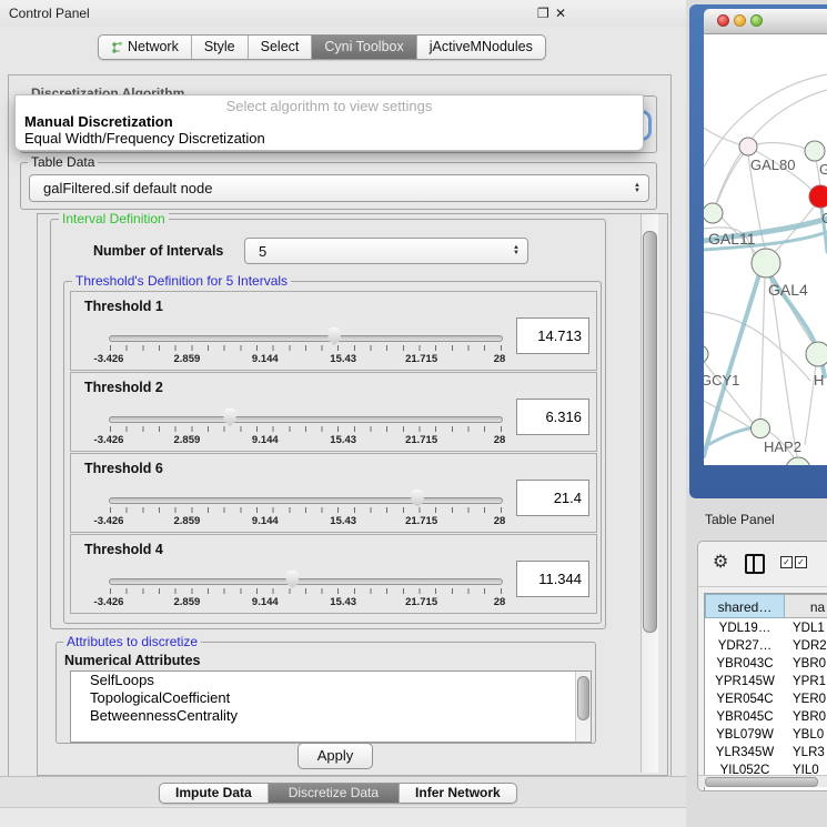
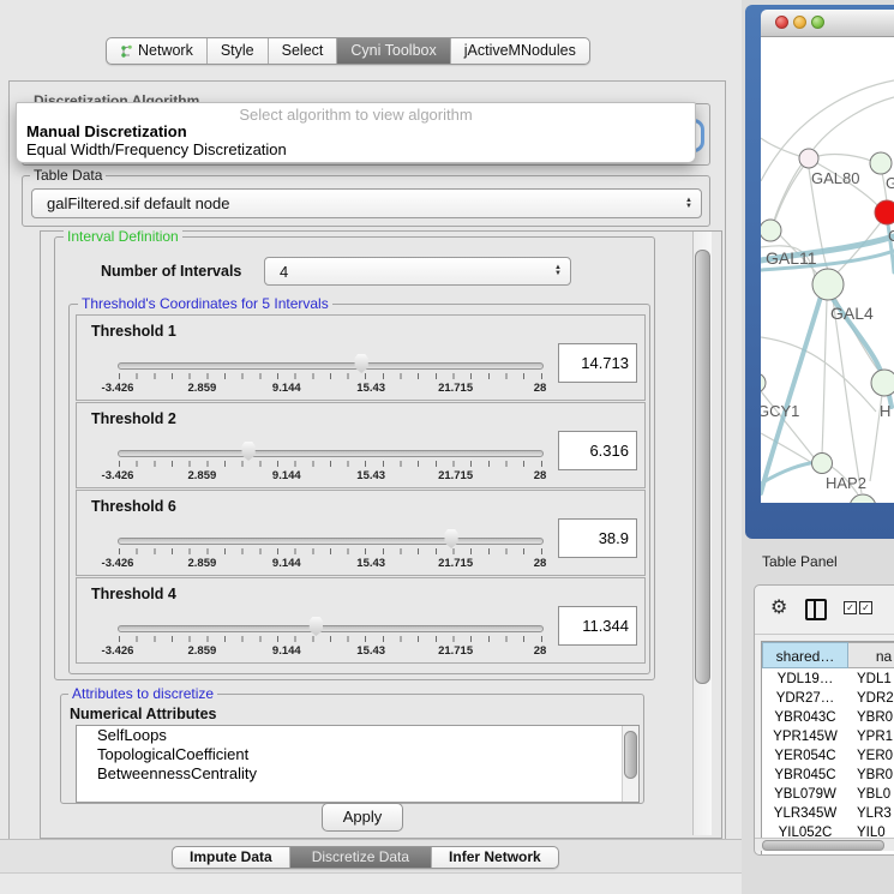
- Control Panel
- ❐
- ✕
  Network
  Style
  Select
  Cyni Toolbox
  jActiveMNodules
  Discretization Algorithm
  Table Data
  galFiltered.sif default node
- Select algorithm to view settings
+ Select algorithm to view algorithm
  Manual Discretization
  Equal Width/Frequency Discretization
  Interval Definition
  Number of Intervals
- 5
+ 4
- Threshold's Definition for 5 Intervals
+ Threshold's Coordinates for 5 Intervals
  Threshold 1
  -3.426
  2.859
  9.144
  15.43
  21.715
  28
  14.713
  Threshold 2
  -3.426
  2.859
  9.144
  15.43
  21.715
  28
  6.316
  Threshold 6
  -3.426
  2.859
  9.144
  15.43
  21.715
  28
- 21.4
+ 38.9
  Threshold 4
  -3.426
  2.859
  9.144
  15.43
  21.715
  28
  11.344
  Attributes to discretize
  Numerical Attributes
  SelfLoops
  TopologicalCoefficient
  BetweennessCentrality
  Apply
  Impute Data
  Discretize Data
  Infer Network
  GAL80
  GAL11
  GAL4
  H
  GCY1
  HAP2
  Table Panel
  ⚙
  ✓
  ✓
  shared…
  na
  YDL19…
  YDL1
  YDR27…
  YDR2
  YBR043C
  YBR0
  YPR145W
  YPR1
  YER054C
  YER0
  YBR045C
  YBR0
  YBL079W
  YBL0
  YLR345W
  YLR3
  YIL052C
  YIL0
